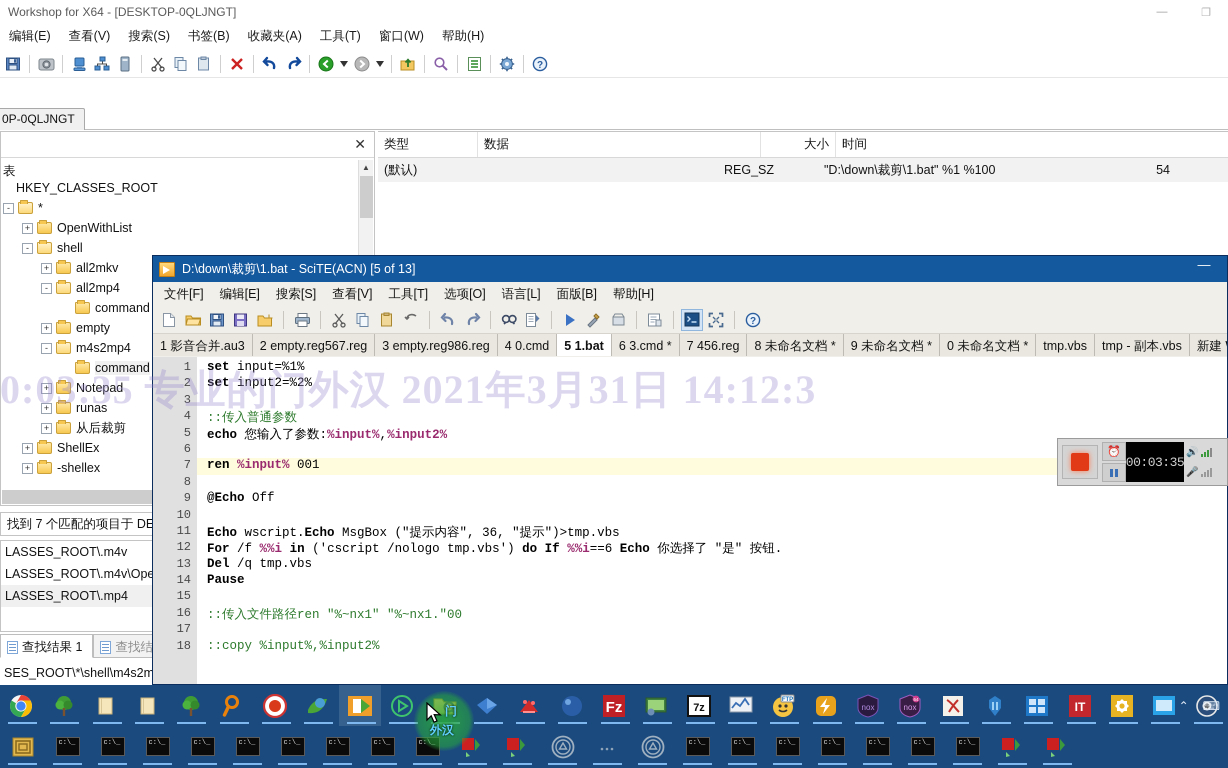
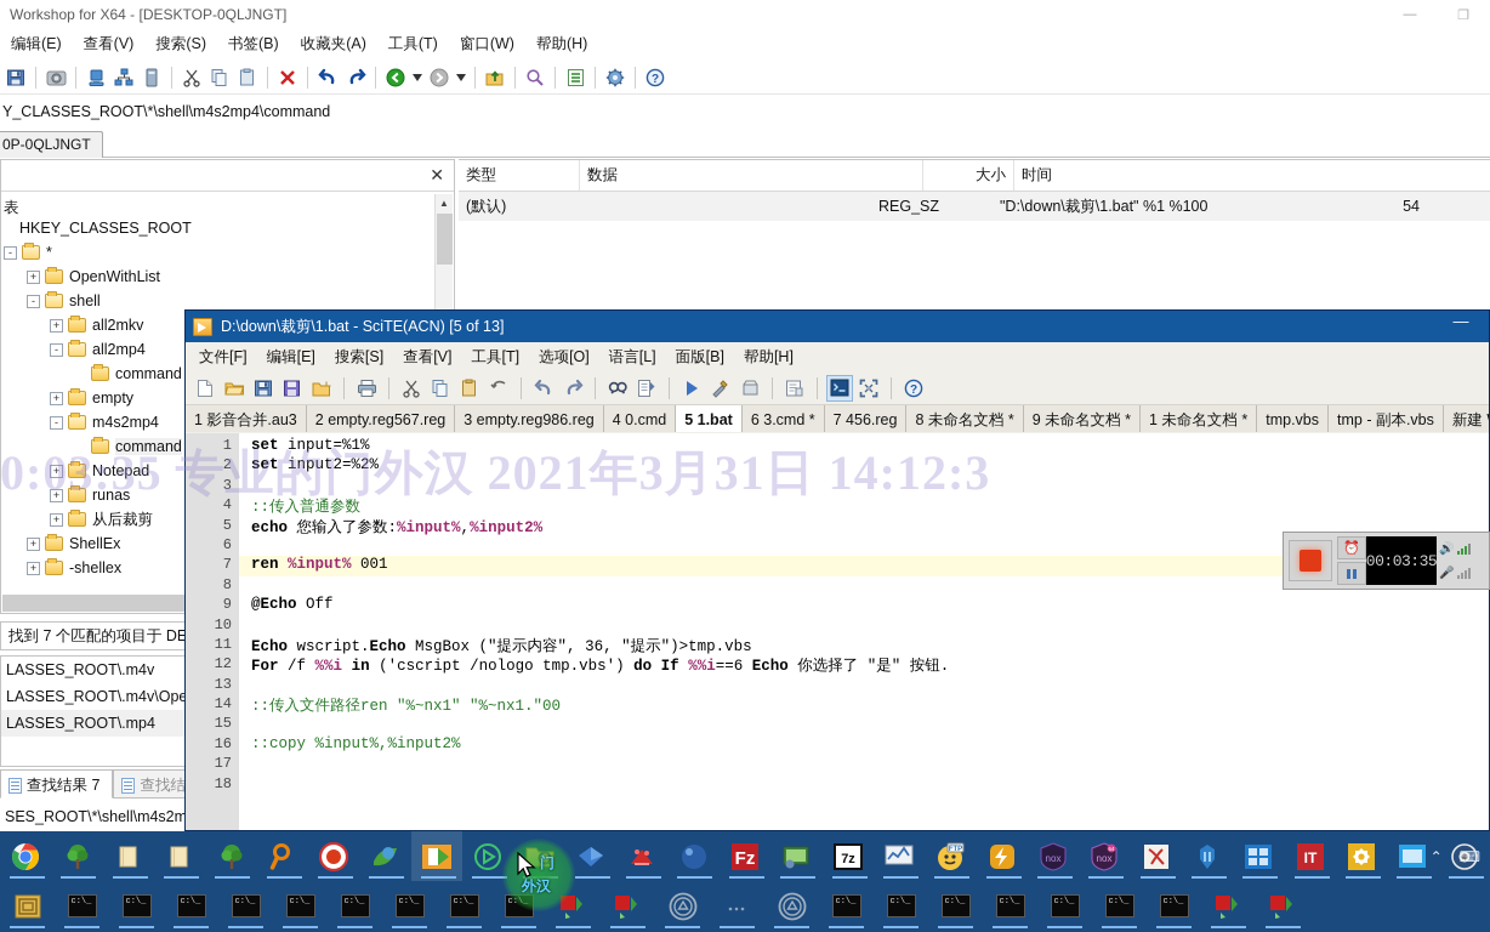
  Workshop for X64 - [DESKTOP-0QLJNGT]
  —
  ❐
  编辑(E)
  查看(V)
  搜索(S)
  书签(B)
  收藏夹(A)
  工具(T)
  窗口(W)
  帮助(H)
  ?
+ Y_CLASSES_ROOT\*\shell\m4s2mp4\command
  0P-0QLJNGT
  ✕
  表
  HKEY_CLASSES_ROOT
  -
  *
  +
  OpenWithList
  -
  shell
  +
  all2mkv
  -
  all2mp4
  command
  +
  empty
  -
  m4s2mp4
  command
  +
  Notepad
  +
  runas
  +
  从后裁剪
  +
  ShellEx
  +
  -shellex
  ▲
  类型
  数据
  大小
  时间
  (默认)
  REG_SZ
  "D:\down\裁剪\1.bat" %1 %100
  54
  找到 7 个匹配的项目于 DE
  LASSES_ROOT\.m4v
  LASSES_ROOT\.m4v\Ope
  LASSES_ROOT\.mp4
- 查找结果 1
+ 查找结果 7
  查找结
  SES_ROOT\*\shell\m4s2m
  D:\down\裁剪\1.bat - SciTE(ACN) [5 of 13]
  —
  文件[F]
  编辑[E]
  搜索[S]
  查看[V]
  工具[T]
  选项[O]
  语言[L]
  面版[B]
  帮助[H]
  ?
  1 影音合并.au3
  2 empty.reg567.reg
  3 empty.reg986.reg
  4 0.cmd
  5 1.bat
  6 3.cmd *
  7 456.reg
  8 未命名文档 *
  9 未命名文档 *
- 0 未命名文档 *
+ 1 未命名文档 *
  tmp.vbs
  tmp - 副本.vbs
  1
  2
  3
  4
  5
  6
  7
  8
  9
  10
  11
  12
  13
  14
  15
  16
  17
  18
  set input=%1%
  set input2=%2%
  ::传入普通参数
  echo 您输入了参数:%input%,%input2%
  ren %input% 001
  @Echo Off
  Echo wscript.Echo MsgBox ("提示内容", 36, "提示")>tmp.vbs
  For /f %%i in ('cscript /nologo tmp.vbs') do If %%i==6 Echo 你选择了 "是" 按钮.
- Del /q tmp.vbs
- Pause
  ::传入文件路径ren "%~nx1" "%~nx1."00
  ::copy %input%,%input2%
  0:03:35 专业的门外汉 2021年3月31日 14:12:3
  ⏰
  00:03:35
  🔊
  🎤
  Fz
  7z
  nox
  nox
  IT
  ⌃
  ⌨
  门
  外汉
